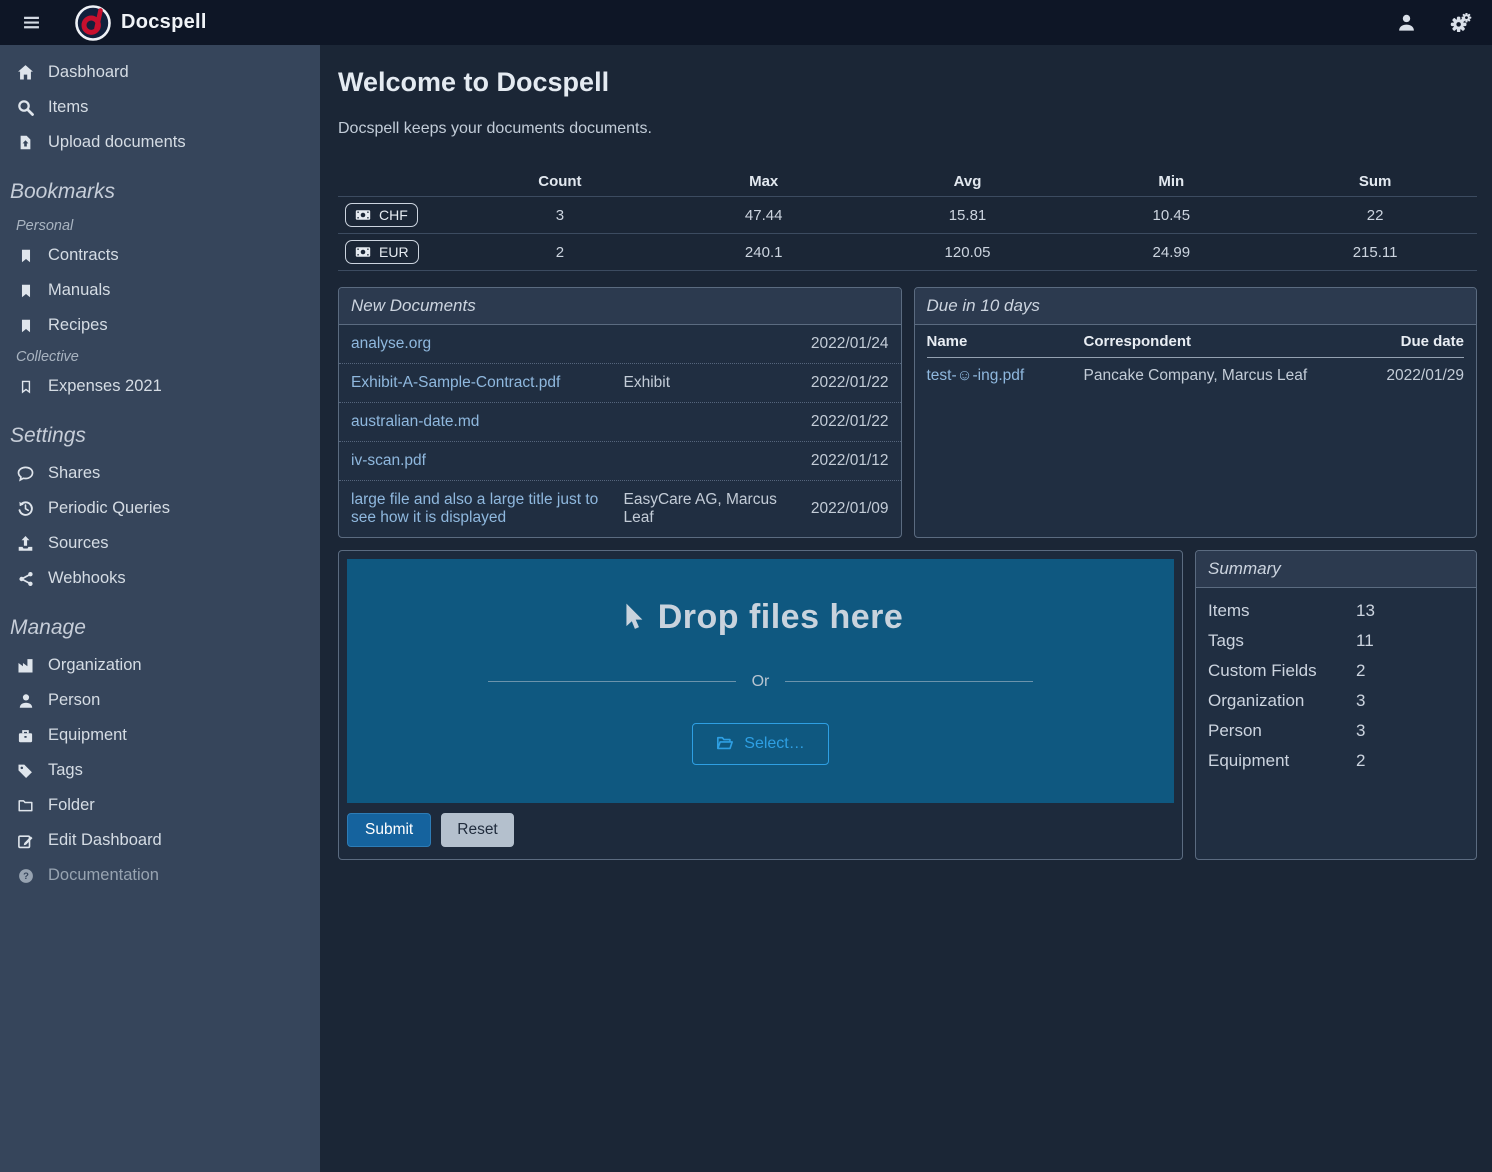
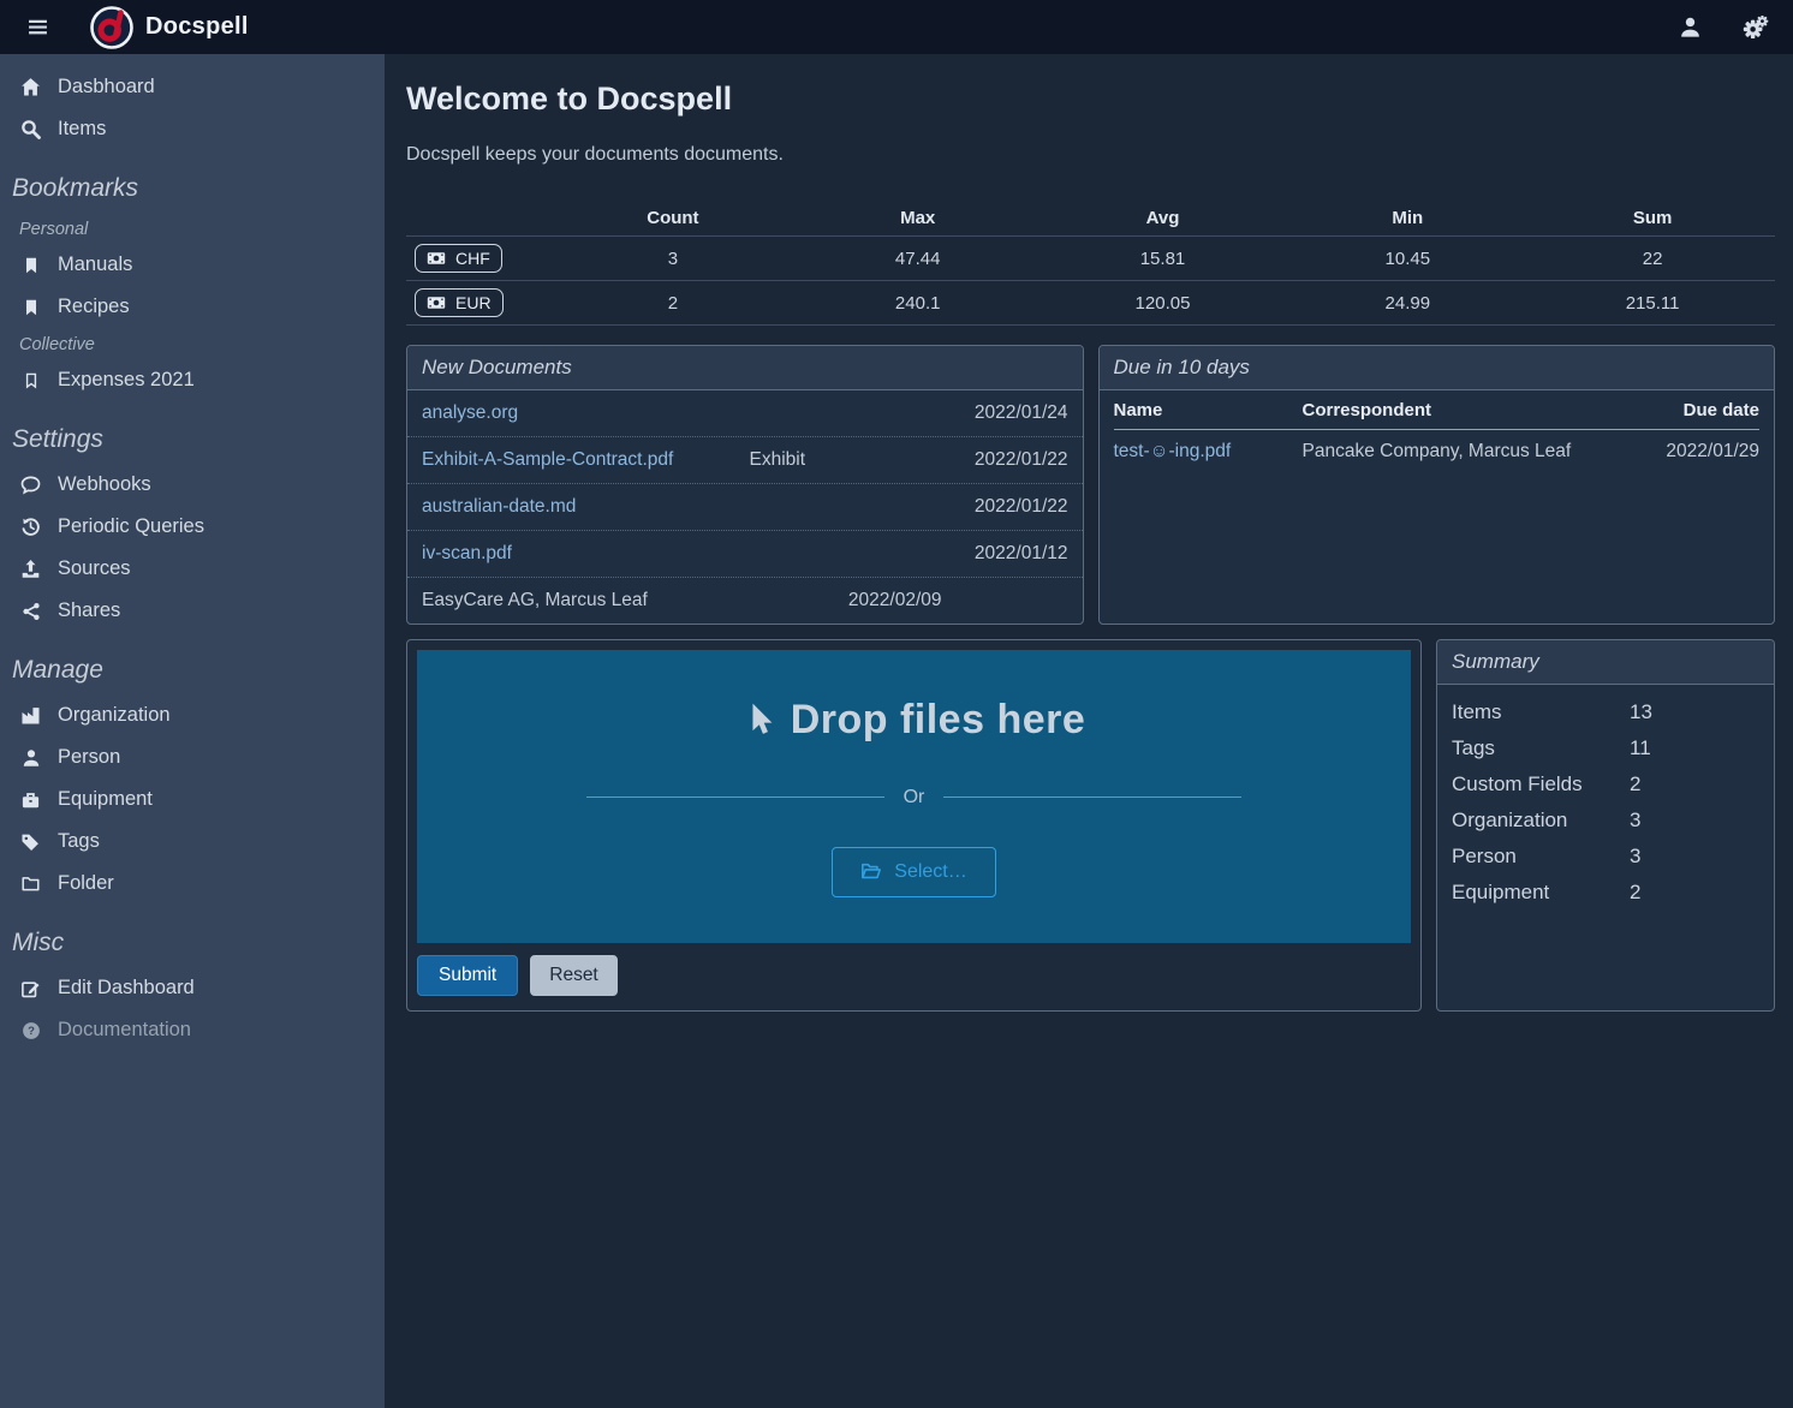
  Docspell
  Dasbhoard
  Items
- Upload documents
  Bookmarks
  Personal
- Contracts
  Manuals
  Recipes
  Collective
  Expenses 2021
  Settings
- Shares
+ Webhooks
  Periodic Queries
  Sources
- Webhooks
+ Shares
  Manage
  Organization
  Person
  Equipment
  Tags
  Folder
+ Misc
  Edit Dashboard
  ?
  Documentation
  Welcome to Docspell
  Docspell keeps your documents documents.
  Count
  Max
  Avg
  Min
  Sum
  CHF
  3
  47.44
  15.81
  10.45
  22
  EUR
  2
  240.1
  120.05
  24.99
  215.11
  New Documents
  analyse.org
  2022/01/24
  Exhibit-A-Sample-Contract.pdf
  Exhibit
  2022/01/22
  australian-date.md
  2022/01/22
  iv-scan.pdf
  2022/01/12
- large file and also a large title just to see how it is displayed
  EasyCare AG, Marcus Leaf
- 2022/01/09
+ 2022/02/09
  Due in 10 days
  Name
  Correspondent
  Due date
  test-☺-ing.pdf
  Pancake Company, Marcus Leaf
  2022/01/29
  Drop files here
  Or
  Select…
  Submit
  Reset
  Summary
  Items
  13
  Tags
  11
  Custom Fields
  2
  Organization
  3
  Person
  3
  Equipment
  2
